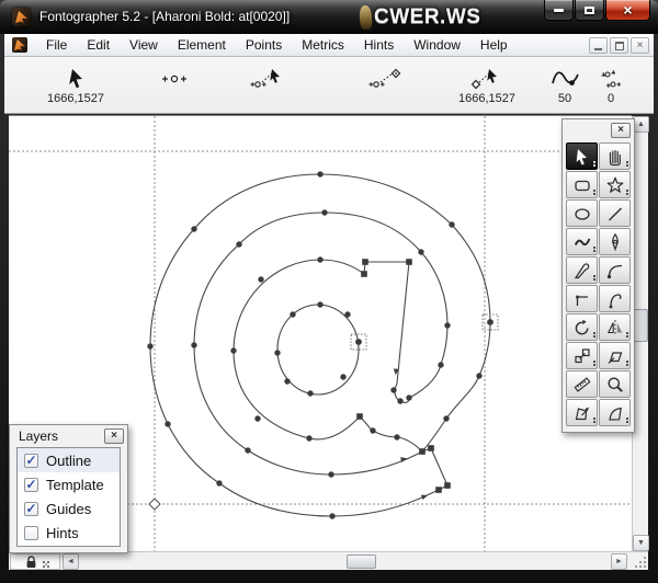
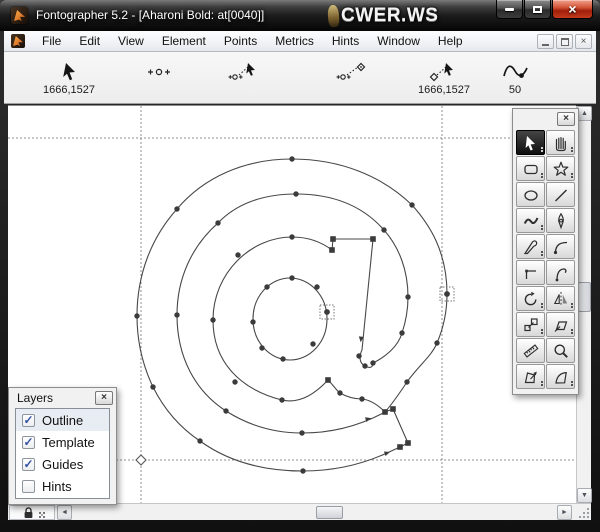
- Fontographer 5.2 - [Aharoni Bold: at[0020]]
+ Fontographer 5.2 - [Aharoni Bold: at[0040]]
  CWER.WS
  ×
  File
  Edit
  View
  Element
  Points
  Metrics
  Hints
  Window
  Help
  ×
  1666,1527
  1666,1527
  50
- 0
  ×
  Layers
  ×
  ✓
  Outline
  ✓
  Template
  ✓
  Guides
  Hints
